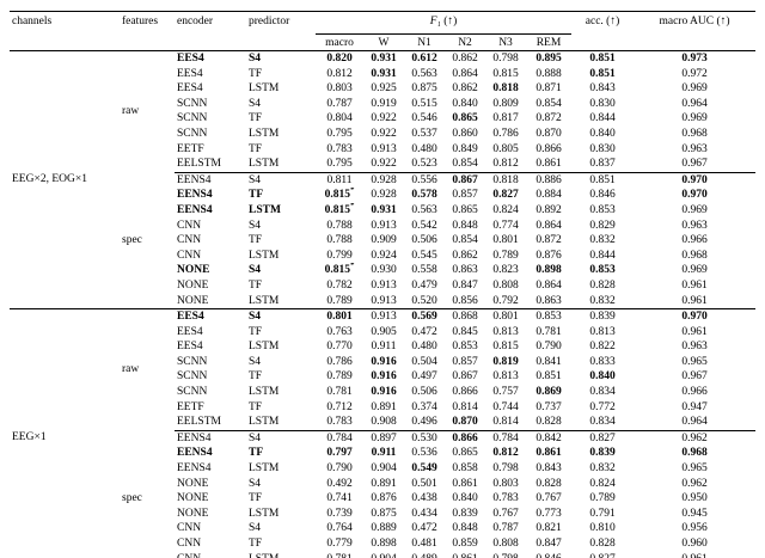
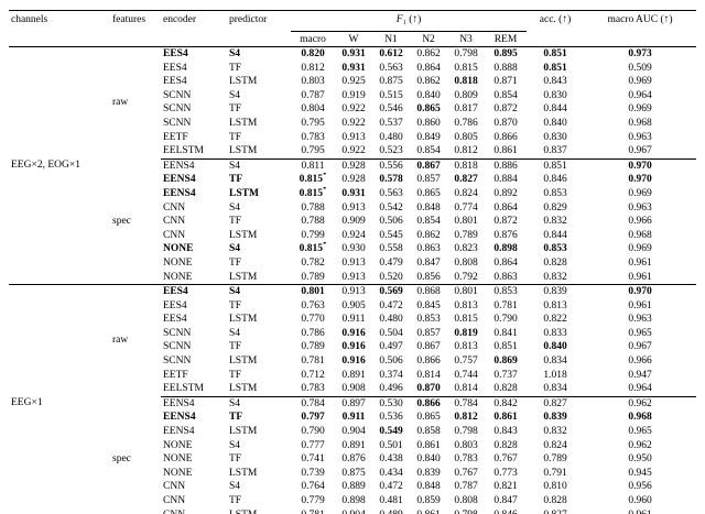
  channels	features	encoder	predictor	F₁ (↑)	acc. (↑)	macro AUC (↑)
  macro	W	N1	N2	N3	REM
  EEG×2, EOG×1	raw	EES4	S4	0.820	0.931	0.612	0.862	0.798	0.895	0.851	0.973
- EES4	TF	0.812	0.931	0.563	0.864	0.815	0.888	0.851	0.972
+ EES4	TF	0.812	0.931	0.563	0.864	0.815	0.888	0.851	0.509
  EES4	LSTM	0.803	0.925	0.875	0.862	0.818	0.871	0.843	0.969
  SCNN	S4	0.787	0.919	0.515	0.840	0.809	0.854	0.830	0.964
  SCNN	TF	0.804	0.922	0.546	0.865	0.817	0.872	0.844	0.969
  SCNN	LSTM	0.795	0.922	0.537	0.860	0.786	0.870	0.840	0.968
  EETF	TF	0.783	0.913	0.480	0.849	0.805	0.866	0.830	0.963
  EELSTM	LSTM	0.795	0.922	0.523	0.854	0.812	0.861	0.837	0.967
  spec	EENS4	S4	0.811	0.928	0.556	0.867	0.818	0.886	0.851	0.970
  EENS4	TF	0.815*	0.928	0.578	0.857	0.827	0.884	0.846	0.970
  EENS4	LSTM	0.815*	0.931	0.563	0.865	0.824	0.892	0.853	0.969
  CNN	S4	0.788	0.913	0.542	0.848	0.774	0.864	0.829	0.963
  CNN	TF	0.788	0.909	0.506	0.854	0.801	0.872	0.832	0.966
  CNN	LSTM	0.799	0.924	0.545	0.862	0.789	0.876	0.844	0.968
  NONE	S4	0.815*	0.930	0.558	0.863	0.823	0.898	0.853	0.969
  NONE	TF	0.782	0.913	0.479	0.847	0.808	0.864	0.828	0.961
  NONE	LSTM	0.789	0.913	0.520	0.856	0.792	0.863	0.832	0.961
  EEG×1	raw	EES4	S4	0.801	0.913	0.569	0.868	0.801	0.853	0.839	0.970
  EES4	TF	0.763	0.905	0.472	0.845	0.813	0.781	0.813	0.961
  EES4	LSTM	0.770	0.911	0.480	0.853	0.815	0.790	0.822	0.963
  SCNN	S4	0.786	0.916	0.504	0.857	0.819	0.841	0.833	0.965
  SCNN	TF	0.789	0.916	0.497	0.867	0.813	0.851	0.840	0.967
  SCNN	LSTM	0.781	0.916	0.506	0.866	0.757	0.869	0.834	0.966
- EETF	TF	0.712	0.891	0.374	0.814	0.744	0.737	0.772	0.947
+ EETF	TF	0.712	0.891	0.374	0.814	0.744	0.737	1.018	0.947
  EELSTM	LSTM	0.783	0.908	0.496	0.870	0.814	0.828	0.834	0.964
  spec	EENS4	S4	0.784	0.897	0.530	0.866	0.784	0.842	0.827	0.962
  EENS4	TF	0.797	0.911	0.536	0.865	0.812	0.861	0.839	0.968
  EENS4	LSTM	0.790	0.904	0.549	0.858	0.798	0.843	0.832	0.965
- NONE	S4	0.492	0.891	0.501	0.861	0.803	0.828	0.824	0.962
+ NONE	S4	0.777	0.891	0.501	0.861	0.803	0.828	0.824	0.962
  NONE	TF	0.741	0.876	0.438	0.840	0.783	0.767	0.789	0.950
  NONE	LSTM	0.739	0.875	0.434	0.839	0.767	0.773	0.791	0.945
  CNN	S4	0.764	0.889	0.472	0.848	0.787	0.821	0.810	0.956
  CNN	TF	0.779	0.898	0.481	0.859	0.808	0.847	0.828	0.960
